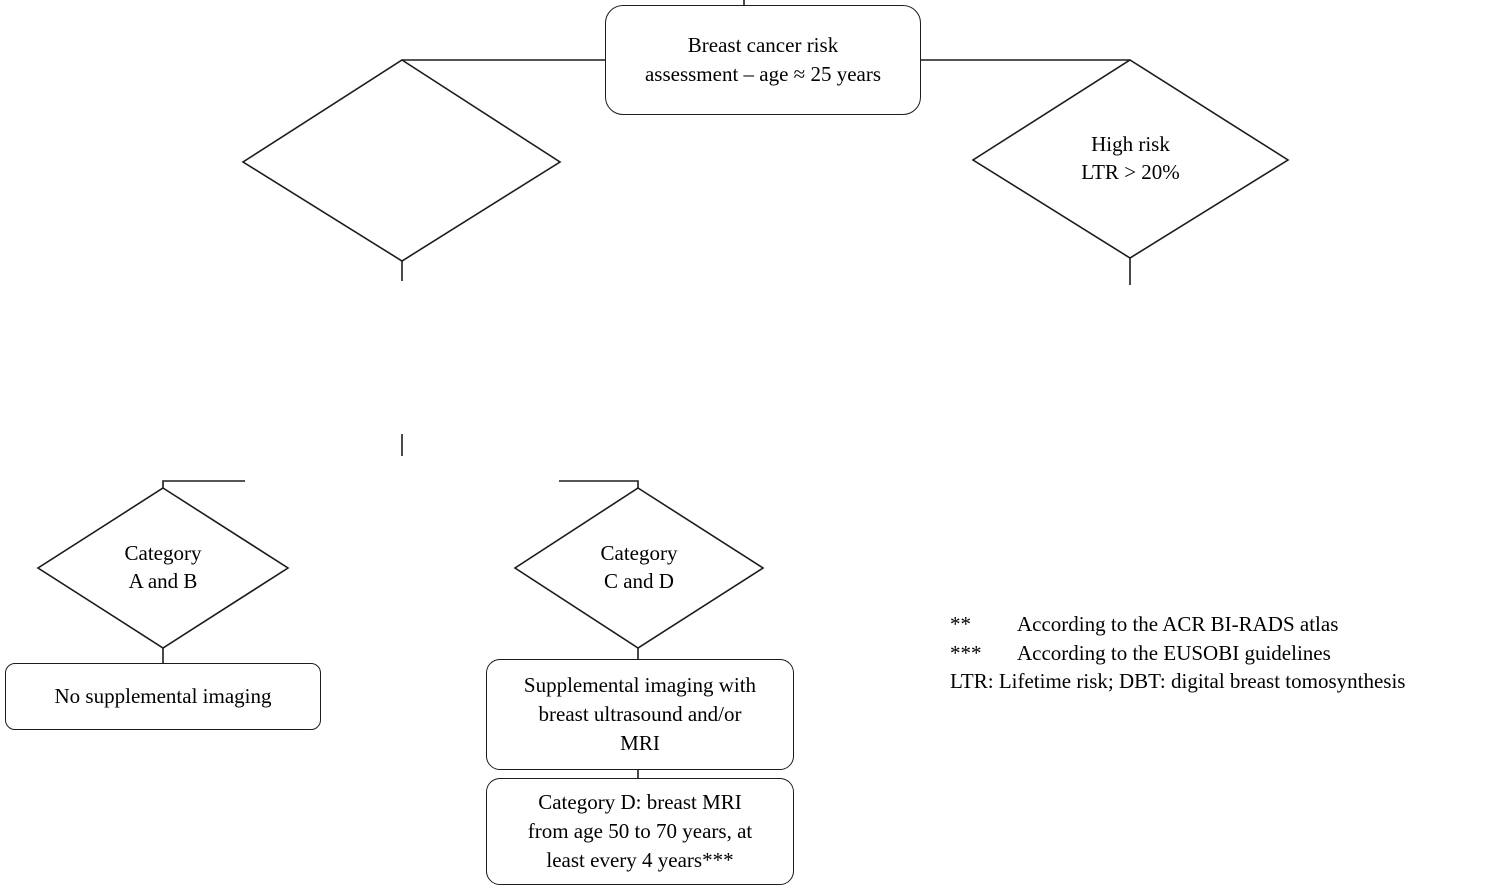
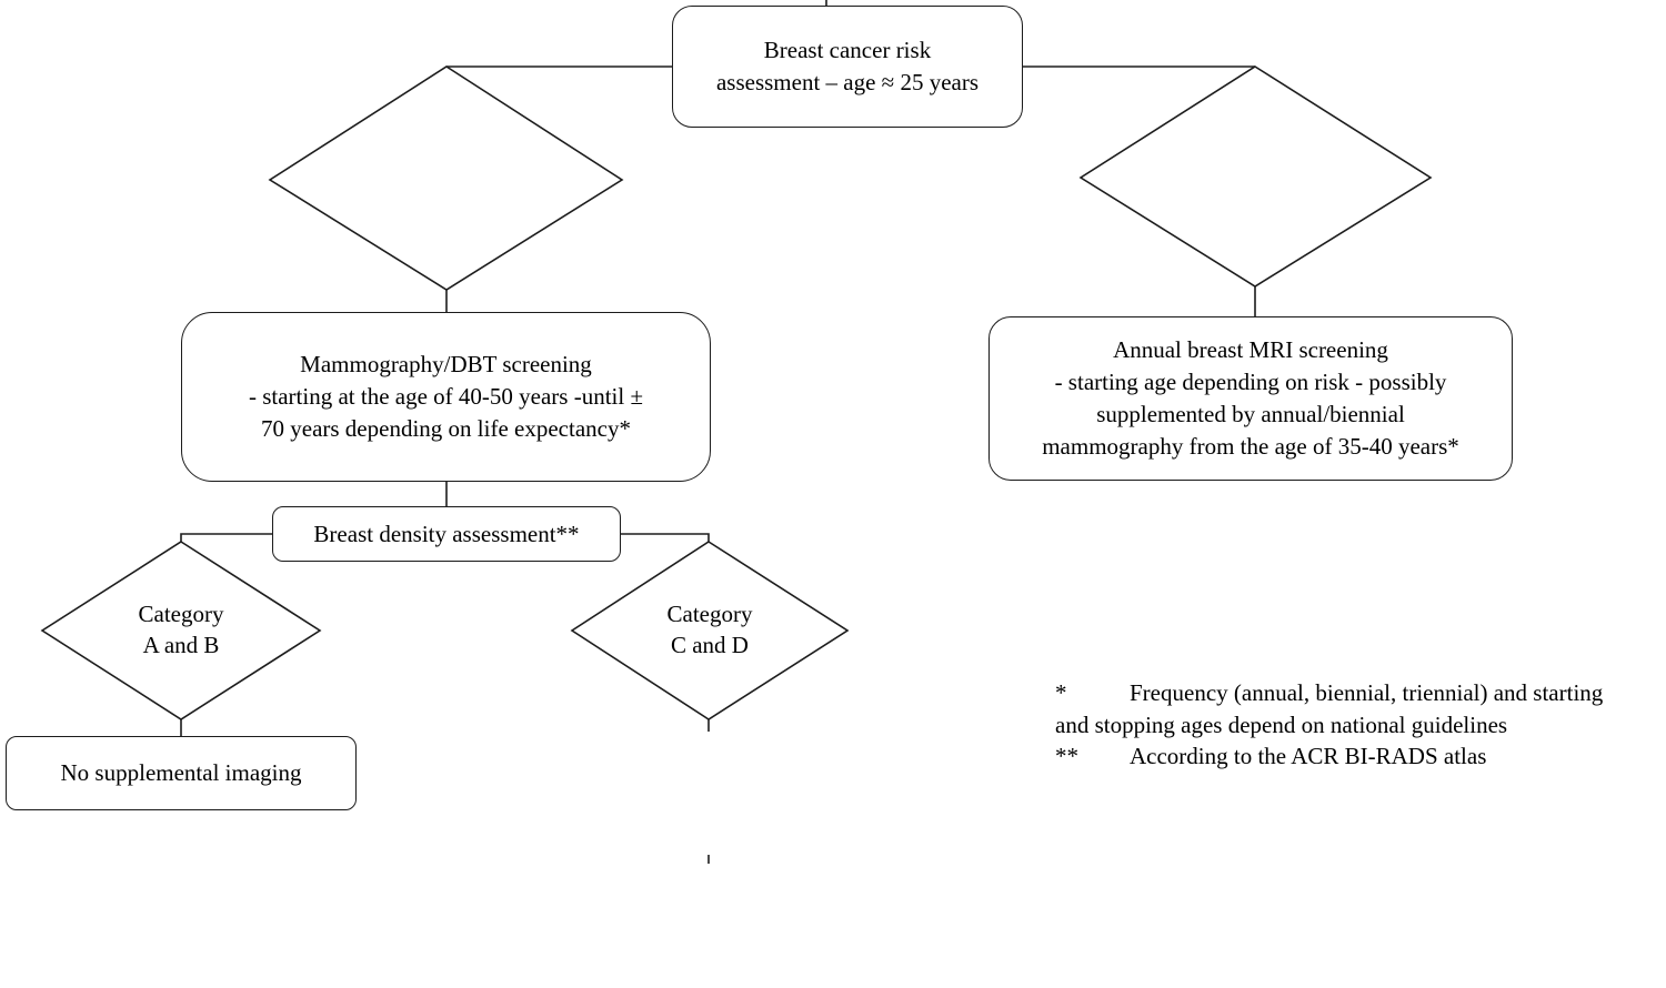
  Breast cancer risk
  assessment – age ≈ 25 years
+ Mammography/DBT screening
+ - starting at the age of 40-50 years -until ±
+ 70 years depending on life expectancy*
+ Annual breast MRI screening
+ - starting age depending on risk - possibly
+ supplemented by annual/biennial
+ mammography from the age of 35-40 years*
+ Breast density assessment**
  No supplemental imaging
- Supplemental imaging with
- breast ultrasound and/or
- MRI
- Category D: breast MRI
- from age 50 to 70 years, at
- least every 4 years***
- High risk
- LTR > 20%
  Category
  A and B
  Category
  C and D
+ * Frequency (annual, biennial, triennial) and starting
+ and stopping ages depend on national guidelines
  ** According to the ACR BI-RADS atlas
- *** According to the EUSOBI guidelines
- LTR: Lifetime risk; DBT: digital breast tomosynthesis
